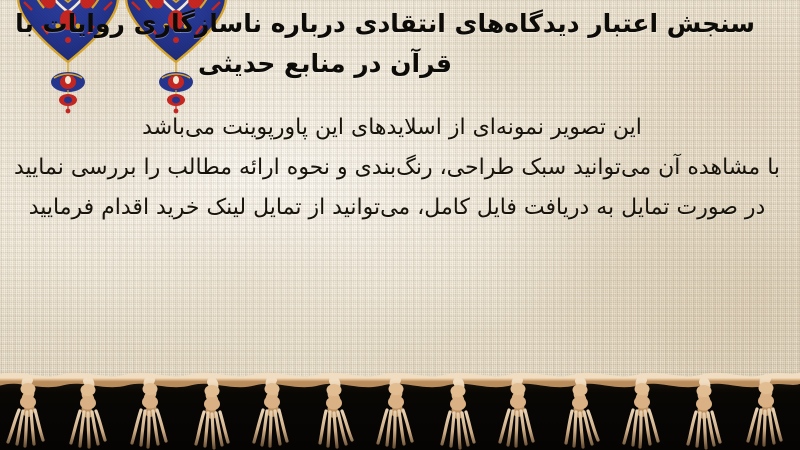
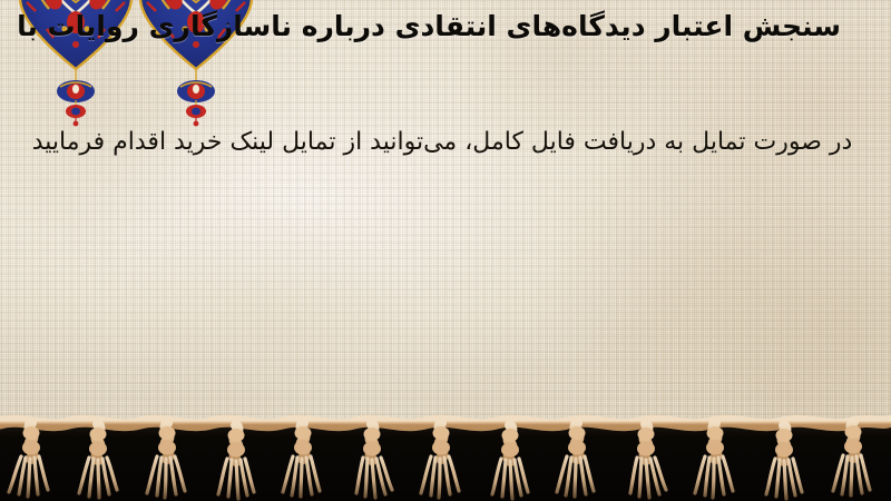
  سنجش اعتبار دیدگاه‌های انتقادی درباره ناسازگاری روایات با
- قرآن در منابع حدیثی
- این تصویر نمونه‌ای از اسلایدهای این پاورپوینت می‌باشد
- با مشاهده آن میتوانید سبک طراحی، رنگ‌بندی و نحوه ارائه مطالب را بررسی نمایید
  در صورت تمایل به دریافت فایل کامل، می‌توانید از تمایل لینک خرید اقدام فرمایید
